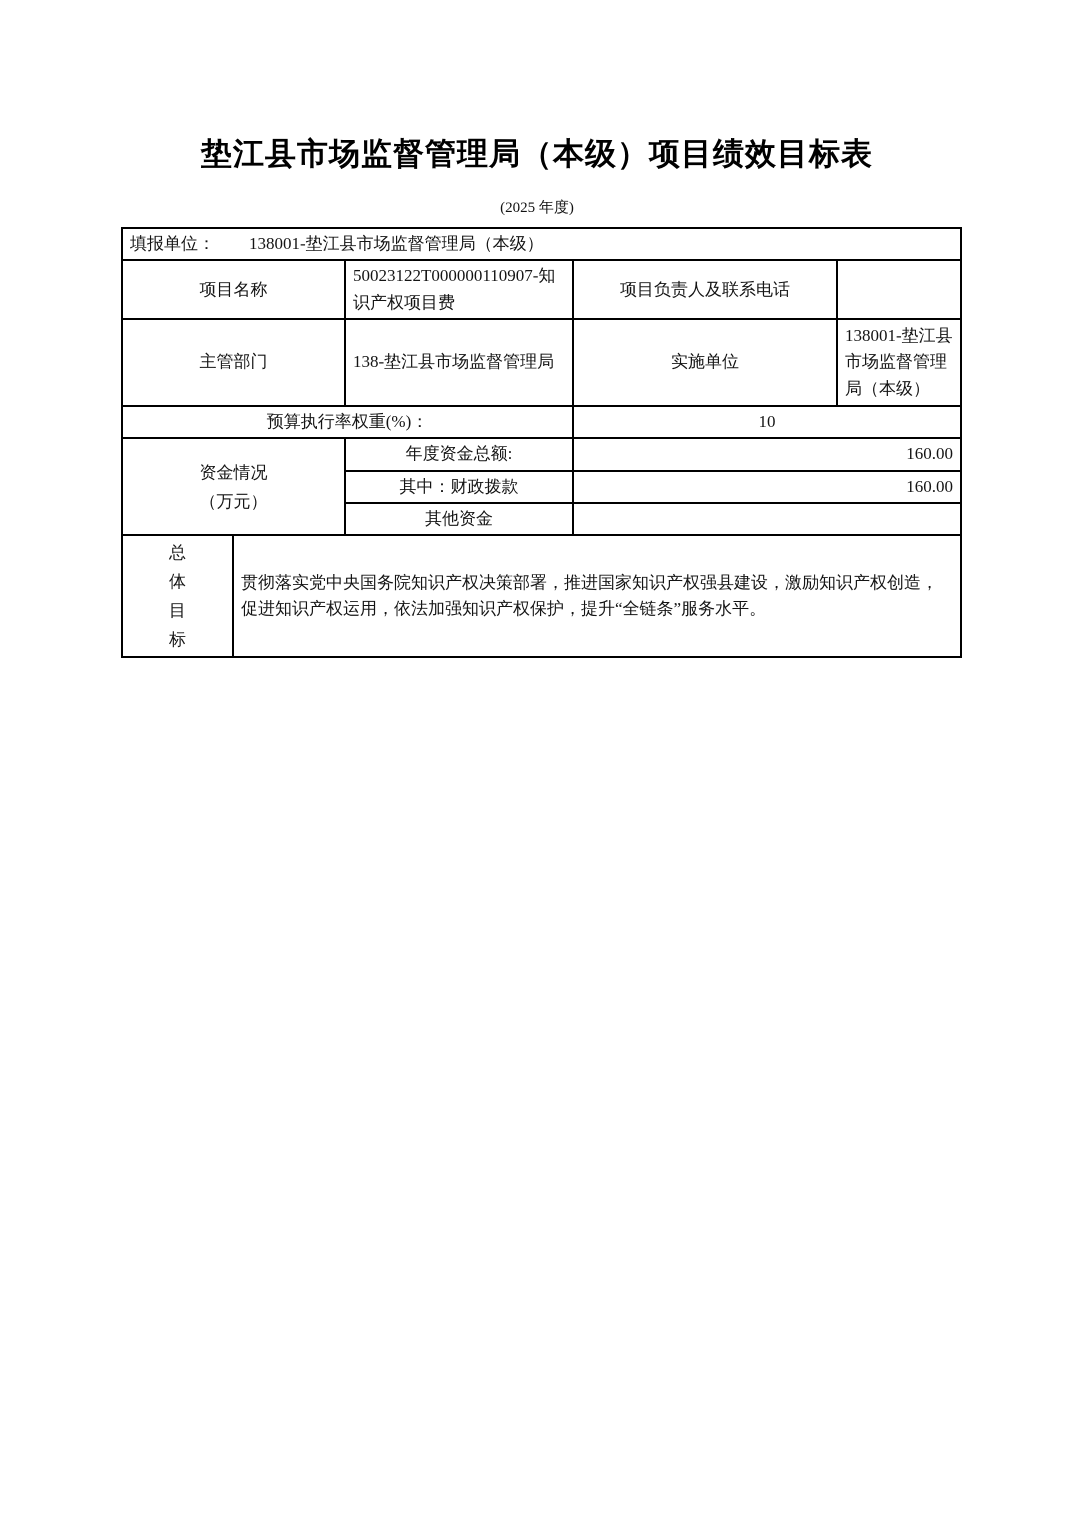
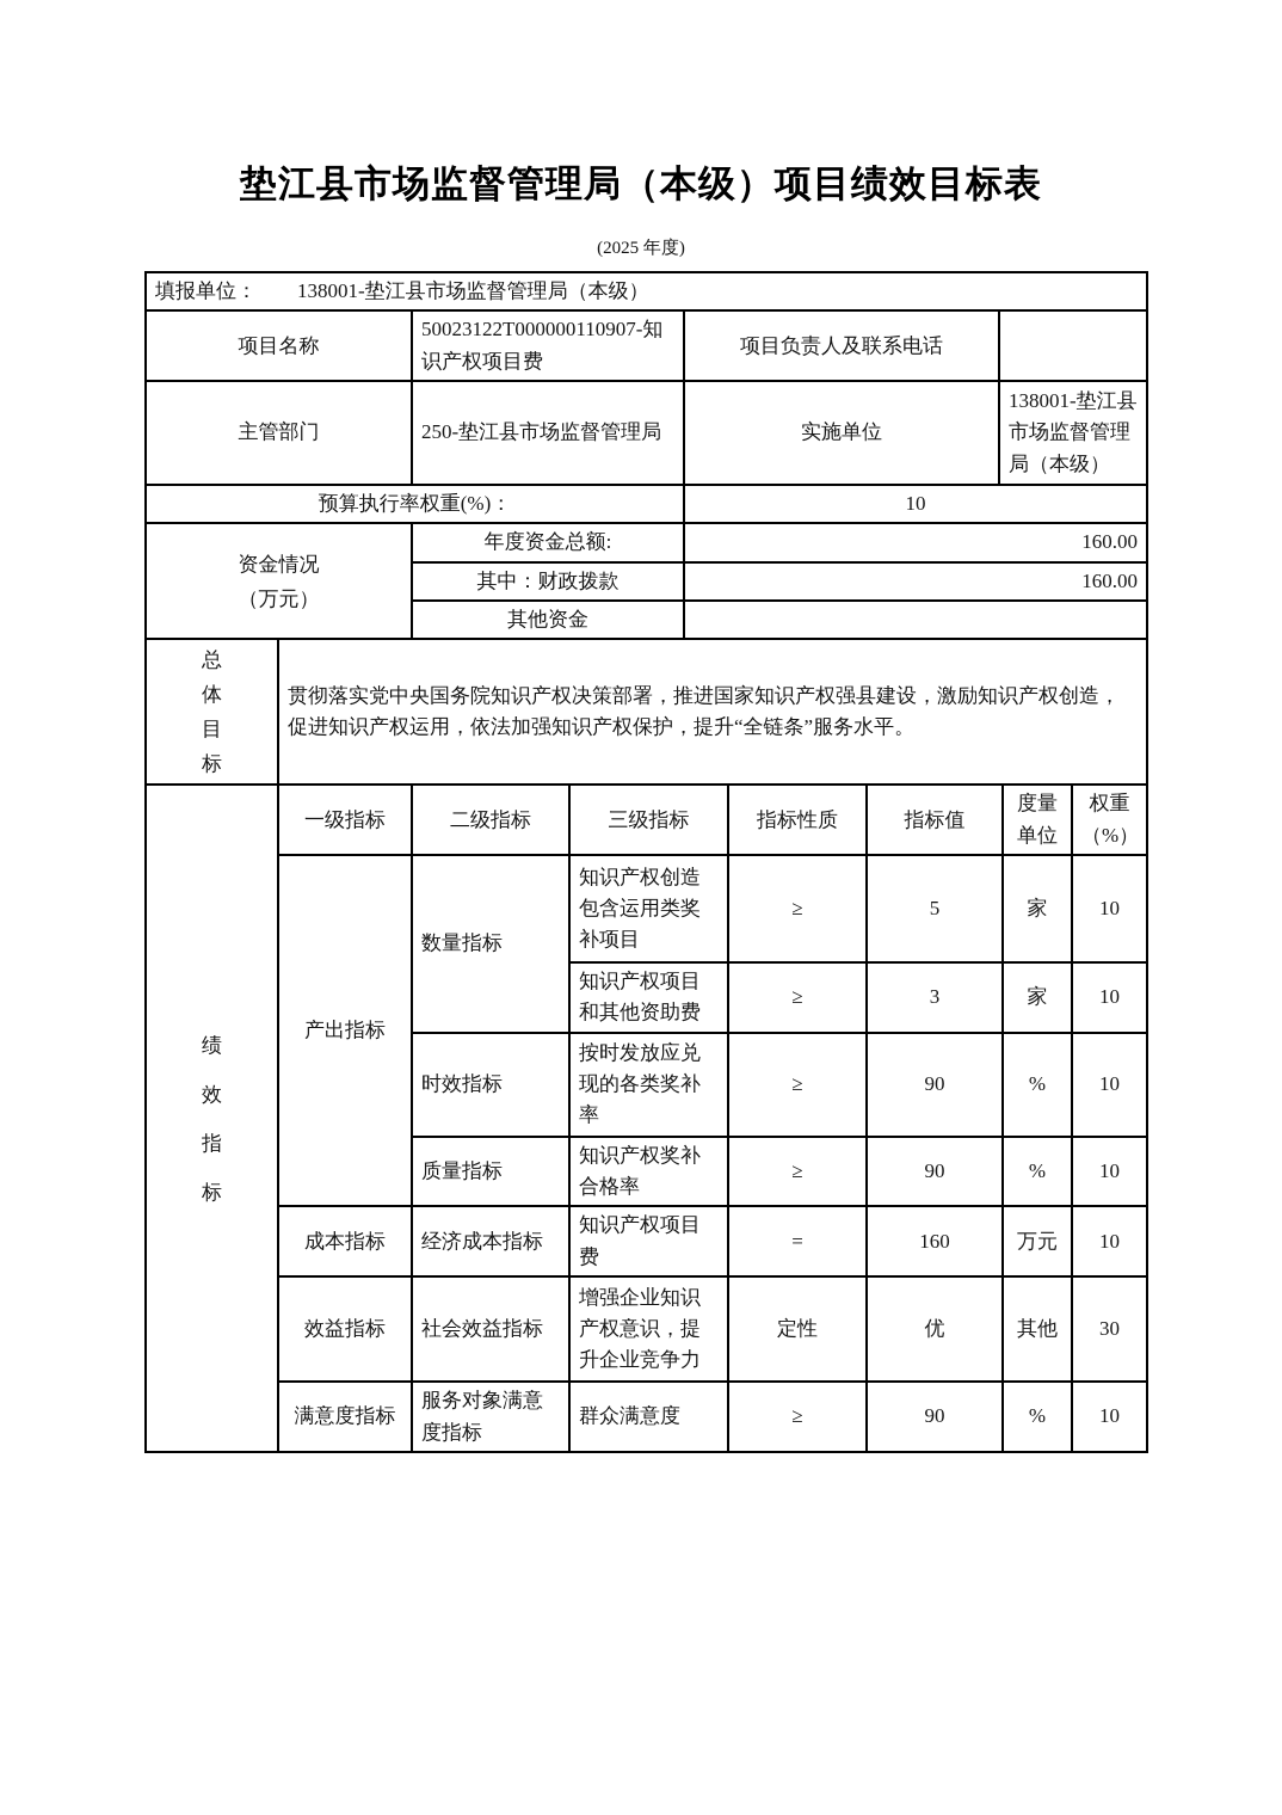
  垫江县市场监督管理局（本级）项目绩效目标表
  (2025 年度)
  填报单位： 138001-垫江县市场监督管理局（本级）
  项目名称	50023122T000000110907-知识产权项目费	项目负责人及联系电话
- 主管部门	138-垫江县市场监督管理局	实施单位	138001-垫江县市场监督管理局（本级）
+ 主管部门	250-垫江县市场监督管理局	实施单位	138001-垫江县市场监督管理局（本级）
  预算执行率权重(%)：	10
  资金情况 （万元）	年度资金总额:	160.00
  其中：财政拨款	160.00
  其他资金
  总 体 目 标	贯彻落实党中央国务院知识产权决策部署，推进国家知识产权强县建设，激励知识产权创造，促进知识产权运用，依法加强知识产权保护，提升“全链条”服务水平。
+ 绩 效 指 标	一级指标	二级指标	三级指标	指标性质	指标值	度量单位	权重（%）
+ 产出指标	数量指标	知识产权创造包含运用类奖补项目	≥	5	家	10
+ 知识产权项目和其他资助费	≥	3	家	10
+ 时效指标	按时发放应兑现的各类奖补率	≥	90	%	10
+ 质量指标	知识产权奖补合格率	≥	90	%	10
+ 成本指标	经济成本指标	知识产权项目费	=	160	万元	10
+ 效益指标	社会效益指标	增强企业知识产权意识，提升企业竞争力	定性	优	其他	30
+ 满意度指标	服务对象满意度指标	群众满意度	≥	90	%	10
